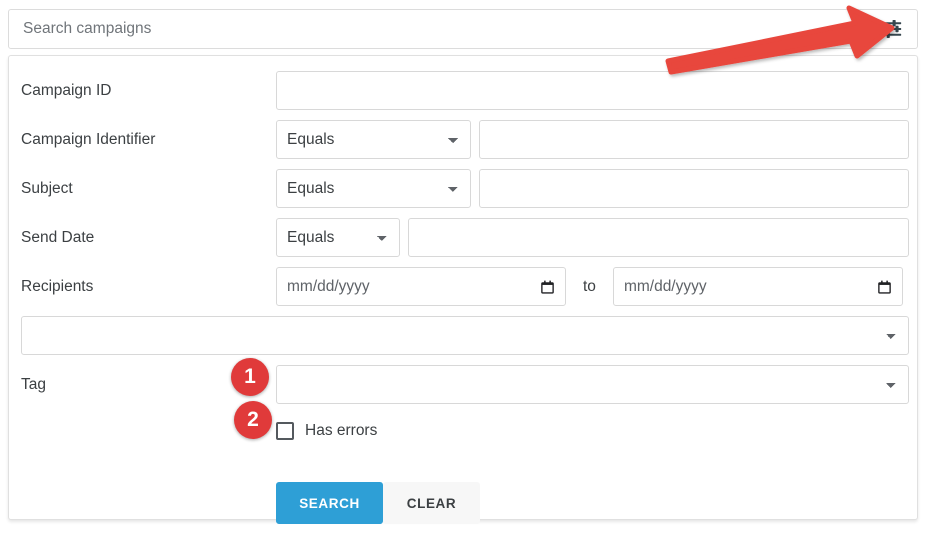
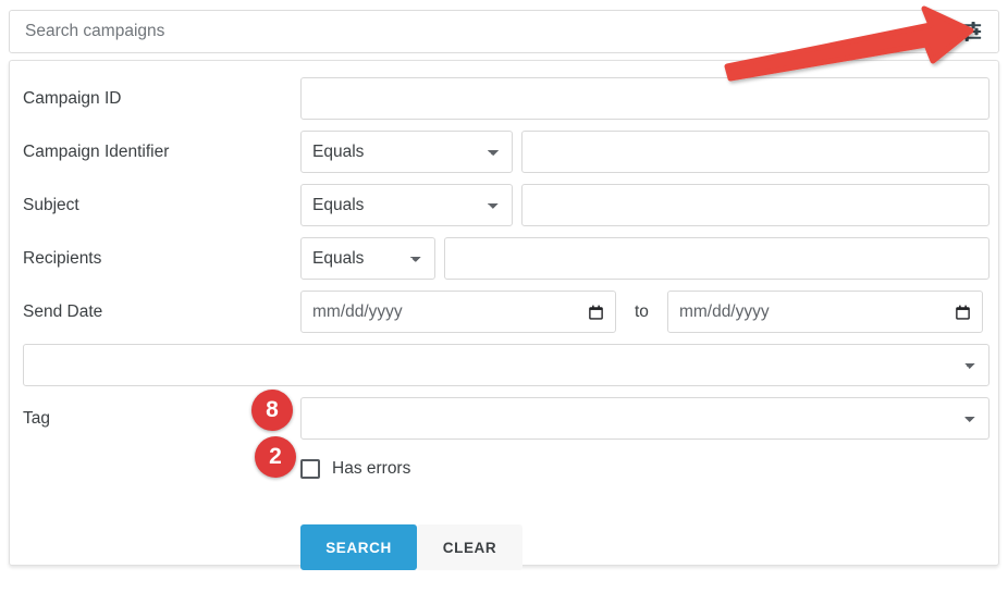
  Search campaigns
  Campaign ID
  Campaign Identifier
  Equals
  Subject
  Equals
- Send Date
+ Recipients
  Equals
- Recipients
+ Send Date
  mm/dd/yyyy
  to
  mm/dd/yyyy
  Tag
  Has errors
  SEARCH
  CLEAR
- 1
+ 8
  2
